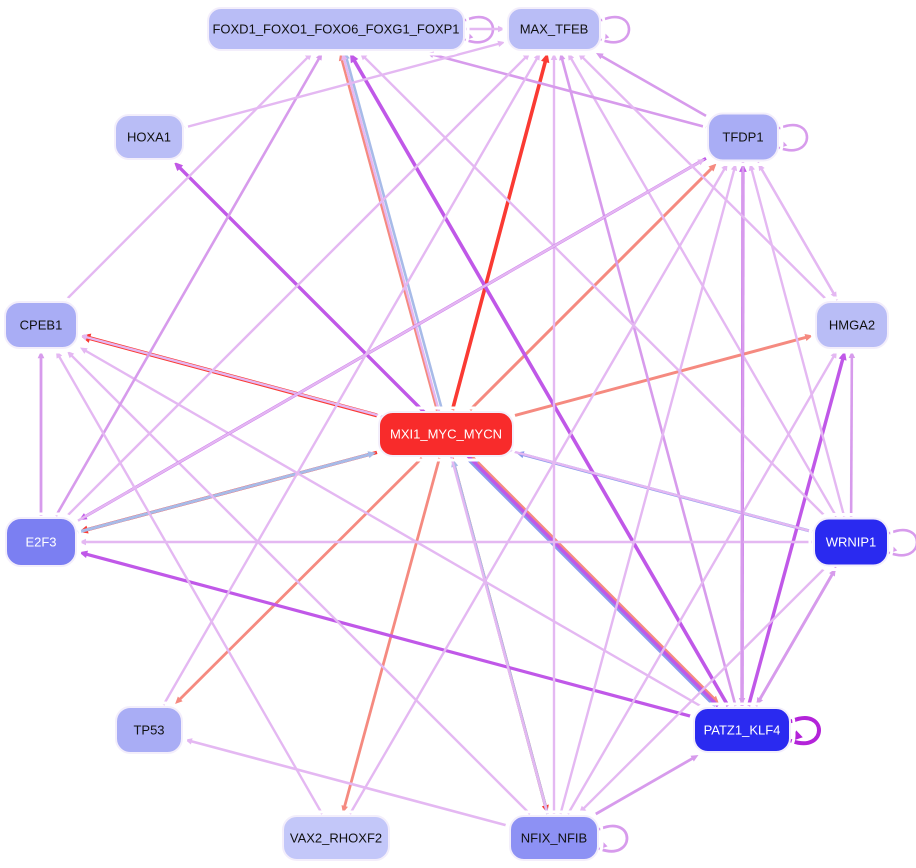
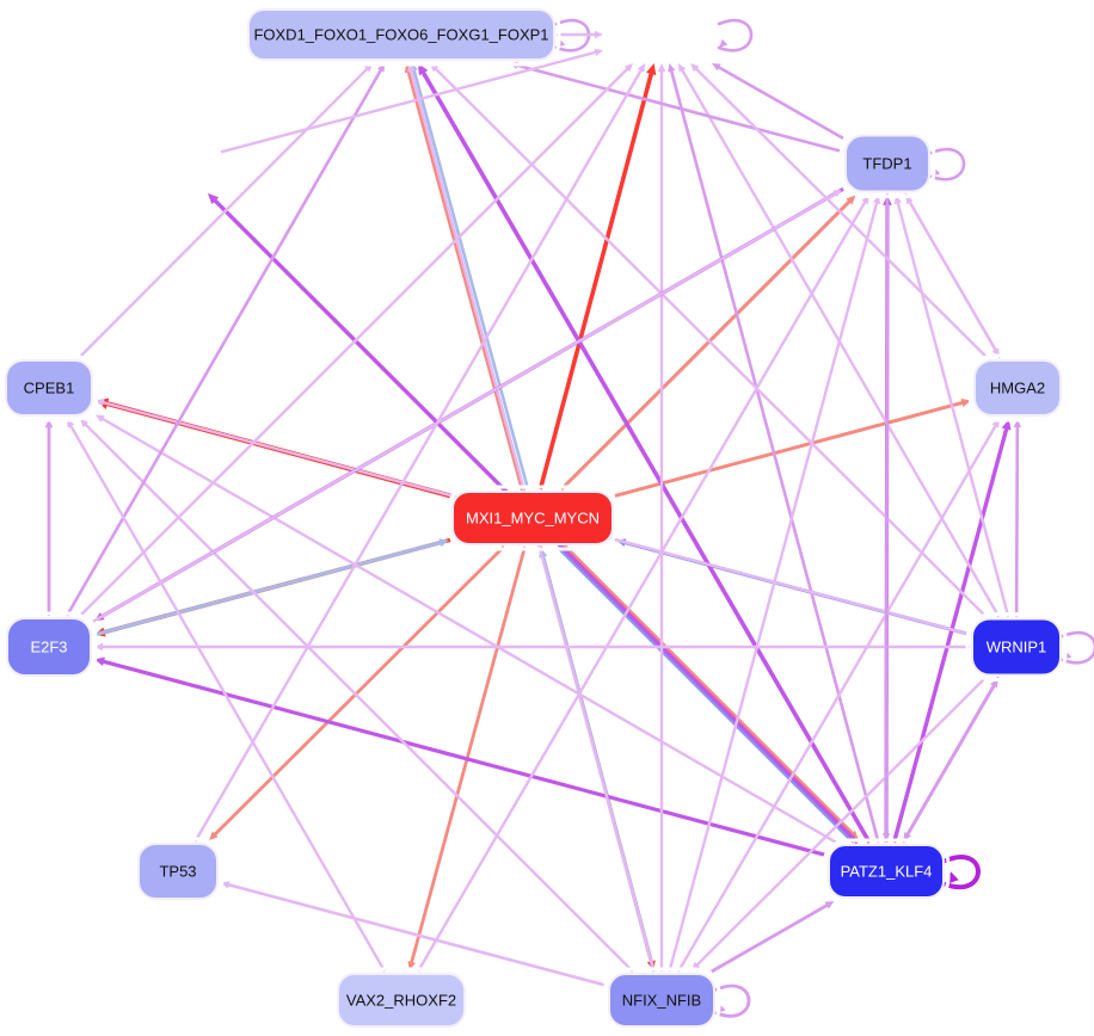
  FOXD1_FOXO1_FOXO6_FOXG1_FOXP1
- MAX_TFEB
- HOXA1
  TFDP1
  CPEB1
  HMGA2
  MXI1_MYC_MYCN
  E2F3
  WRNIP1
  TP53
  PATZ1_KLF4
  VAX2_RHOXF2
  NFIX_NFIB
